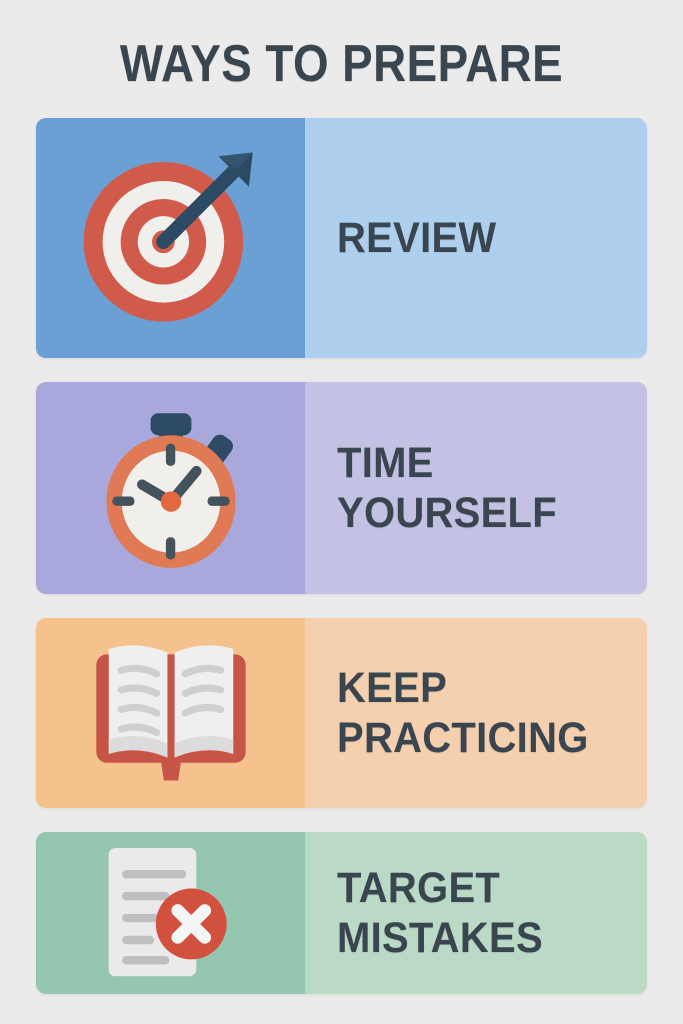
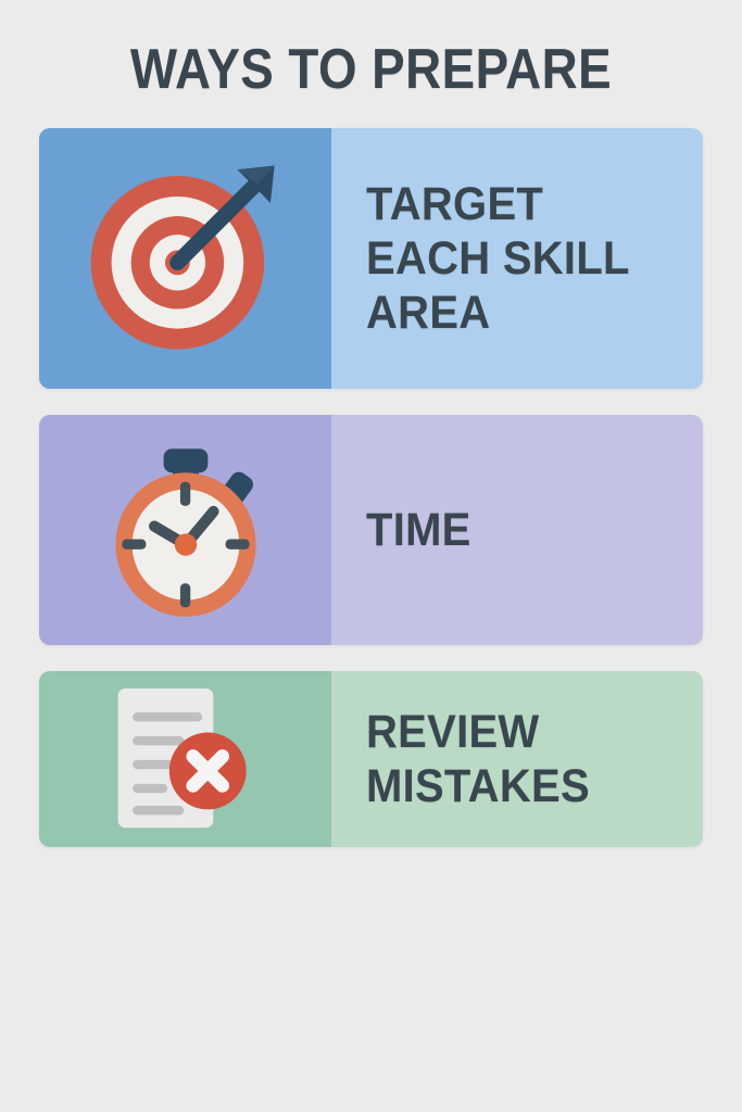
  WAYS TO PREPARE
- REVIEW
+ TARGET
+ EACH SKILL
+ AREA
  TIME
- YOURSELF
- KEEP
- PRACTICING
- TARGET
+ REVIEW
  MISTAKES
